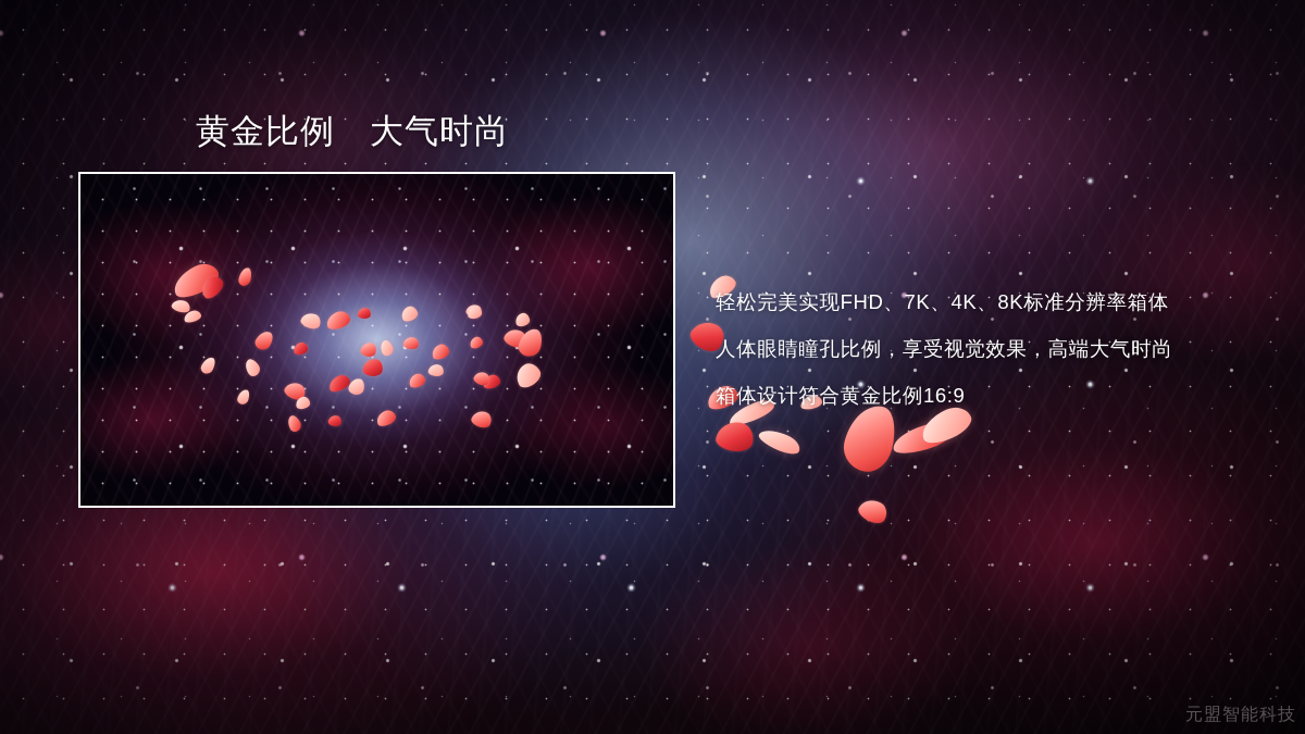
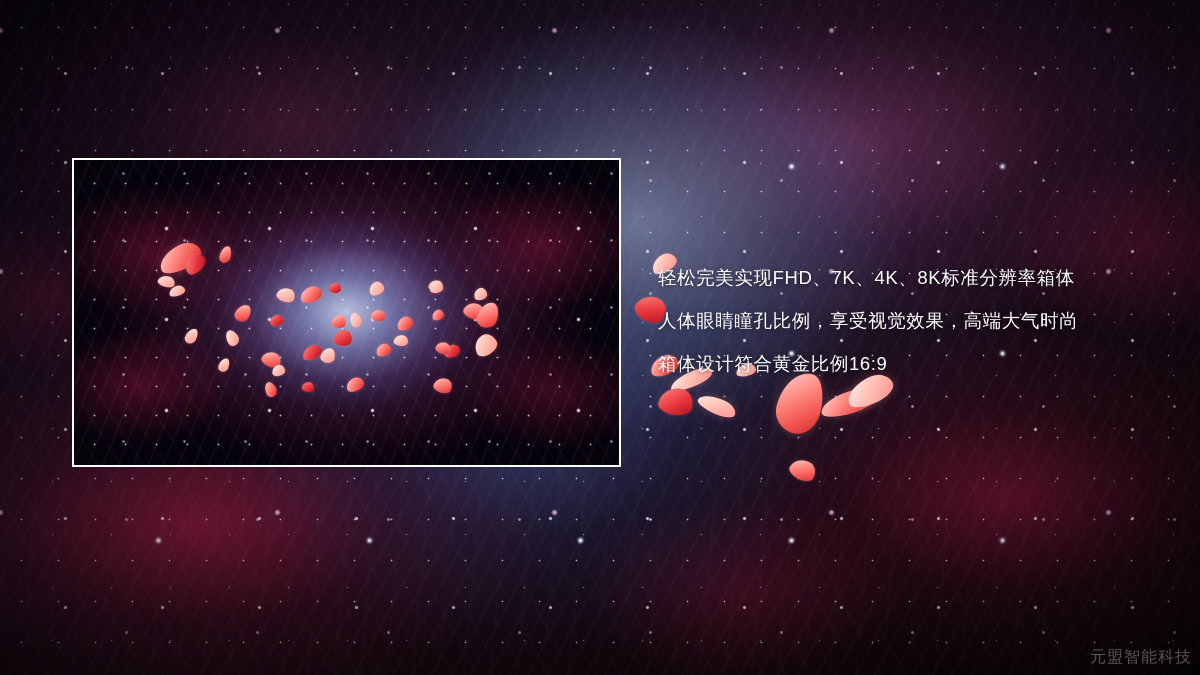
- 黄金比例 大气时尚
  轻松完美实现FHD、7K、4K、8K标准分辨率箱体
  人体眼睛瞳孔比例，享受视觉效果，高端大气时尚
  箱体设计符合黄金比例16:9
  元盟智能科技
